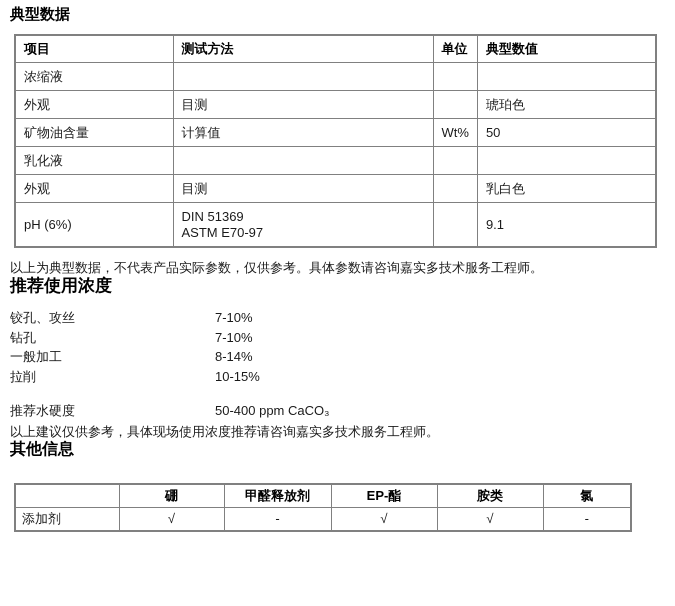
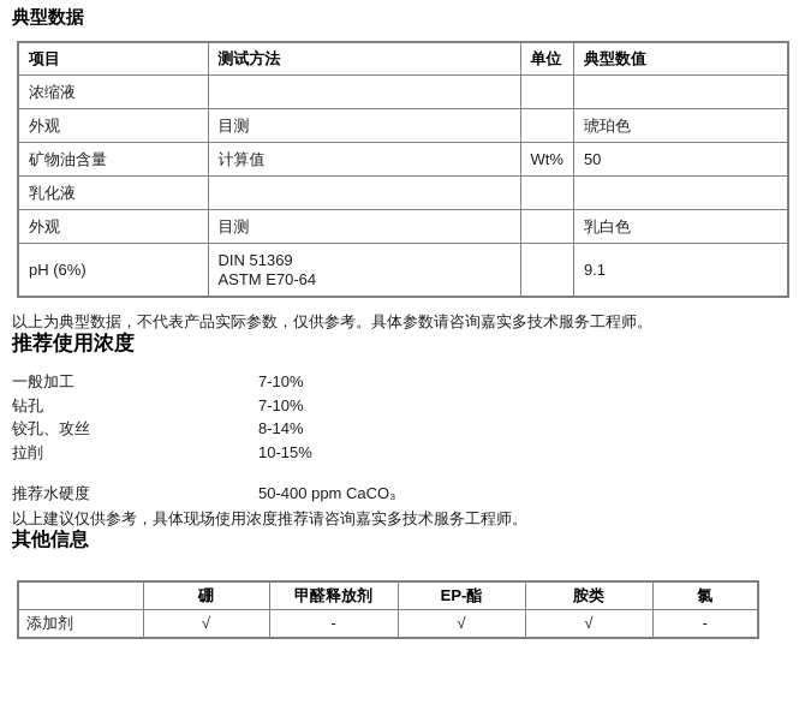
  典型数据
  项目	测试方法	单位	典型数值
  浓缩液
  外观	目测		琥珀色
  矿物油含量	计算值	Wt%	50
  乳化液
  外观	目测		乳白色
- pH (6%)	DIN 51369 ASTM E70-97		9.1
+ pH (6%)	DIN 51369 ASTM E70-64		9.1
  以上为典型数据，不代表产品实际参数，仅供参考。具体参数请咨询嘉实多技术服务工程师。
  推荐使用浓度
- 铰孔、攻丝
+ 一般加工
  7-10%
  钻孔
  7-10%
- 一般加工
+ 铰孔、攻丝
  8-14%
  拉削
  10-15%
  推荐水硬度
  50-400 ppm CaCO₃
  以上建议仅供参考，具体现场使用浓度推荐请咨询嘉实多技术服务工程师。
  其他信息
  	硼	甲醛释放剂	EP-酯	胺类	氯
  添加剂	√	-	√	√	-
